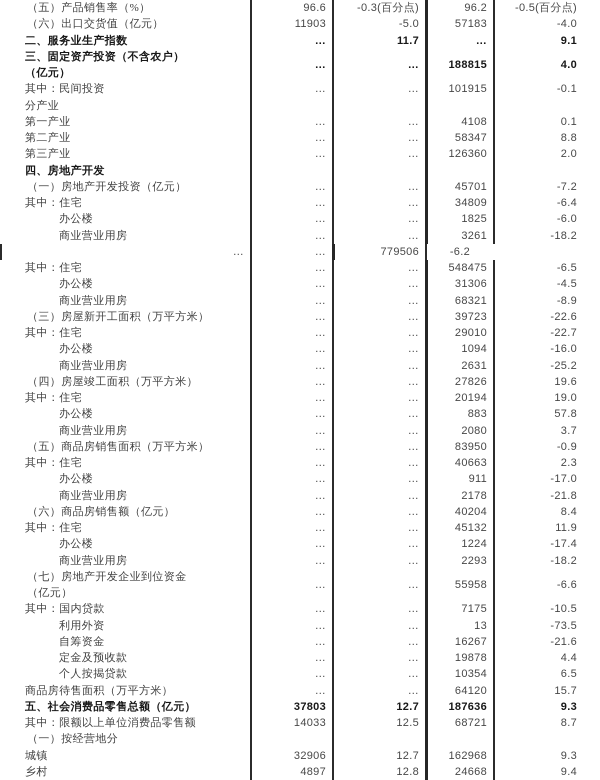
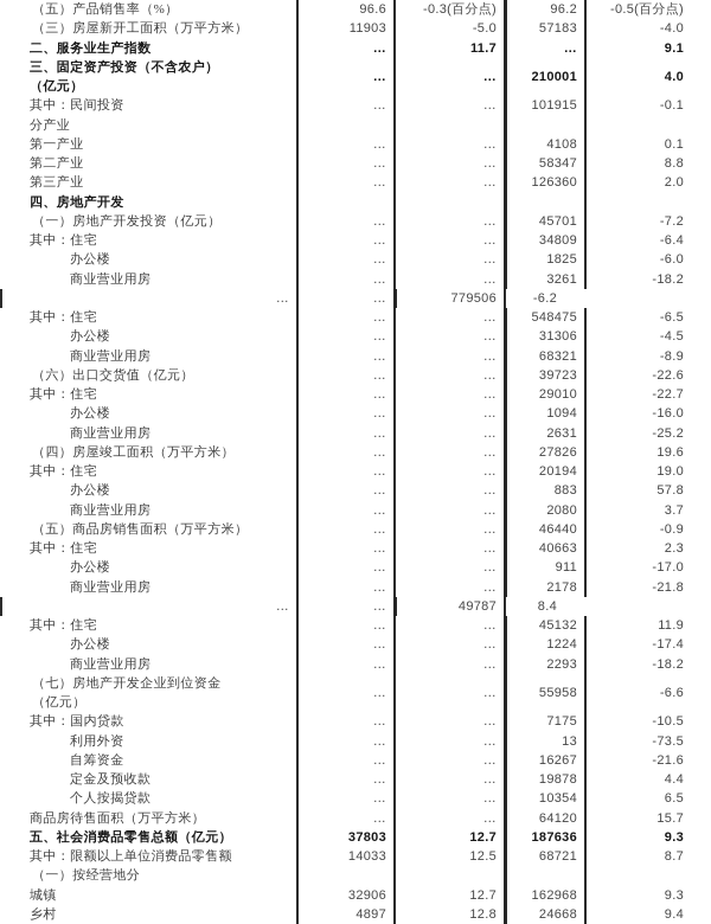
  （五）产品销售率（%）
  96.6
  -0.3(百分点)
  96.2
  -0.5(百分点)
- （六）出口交货值（亿元）
+ （三）房屋新开工面积（万平方米）
  11903
  -5.0
  57183
  -4.0
  二、服务业生产指数
  …
  11.7
  …
  9.1
  三、固定资产投资（不含农户）
  （亿元）
  …
  …
- 188815
+ 210001
  4.0
  其中：民间投资
  …
  …
  101915
  -0.1
  分产业
  第一产业
  …
  …
  4108
  0.1
  第二产业
  …
  …
  58347
  8.8
  第三产业
  …
  …
  126360
  2.0
  四、房地产开发
  （一）房地产开发投资（亿元）
  …
  …
  45701
  -7.2
  其中：住宅
  …
  …
  34809
  -6.4
  办公楼
  …
  …
  1825
  -6.0
  商业营业用房
  …
  …
  3261
  -18.2
  …
  …
  779506
  -6.2
  其中：住宅
  …
  …
  548475
  -6.5
  办公楼
  …
  …
  31306
  -4.5
  商业营业用房
  …
  …
  68321
  -8.9
- （三）房屋新开工面积（万平方米）
+ （六）出口交货值（亿元）
  …
  …
  39723
  -22.6
  其中：住宅
  …
  …
  29010
  -22.7
  办公楼
  …
  …
  1094
  -16.0
  商业营业用房
  …
  …
  2631
  -25.2
  （四）房屋竣工面积（万平方米）
  …
  …
  27826
  19.6
  其中：住宅
  …
  …
  20194
  19.0
  办公楼
  …
  …
  883
  57.8
  商业营业用房
  …
  …
  2080
  3.7
  （五）商品房销售面积（万平方米）
  …
  …
- 83950
+ 46440
  -0.9
  其中：住宅
  …
  …
  40663
  2.3
  办公楼
  …
  …
  911
  -17.0
  商业营业用房
  …
  …
  2178
  -21.8
- （六）商品房销售额（亿元）
  …
  …
- 40204
+ 49787
  8.4
  其中：住宅
  …
  …
  45132
  11.9
  办公楼
  …
  …
  1224
  -17.4
  商业营业用房
  …
  …
  2293
  -18.2
  （七）房地产开发企业到位资金
  （亿元）
  …
  …
  55958
  -6.6
  其中：国内贷款
  …
  …
  7175
  -10.5
  利用外资
  …
  …
  13
  -73.5
  自筹资金
  …
  …
  16267
  -21.6
  定金及预收款
  …
  …
  19878
  4.4
  个人按揭贷款
  …
  …
  10354
  6.5
  商品房待售面积（万平方米）
  …
  …
  64120
  15.7
  五、社会消费品零售总额（亿元）
  37803
  12.7
  187636
  9.3
  其中：限额以上单位消费品零售额
  14033
  12.5
  68721
  8.7
  （一）按经营地分
  城镇
  32906
  12.7
  162968
  9.3
  乡村
  4897
  12.8
  24668
  9.4
